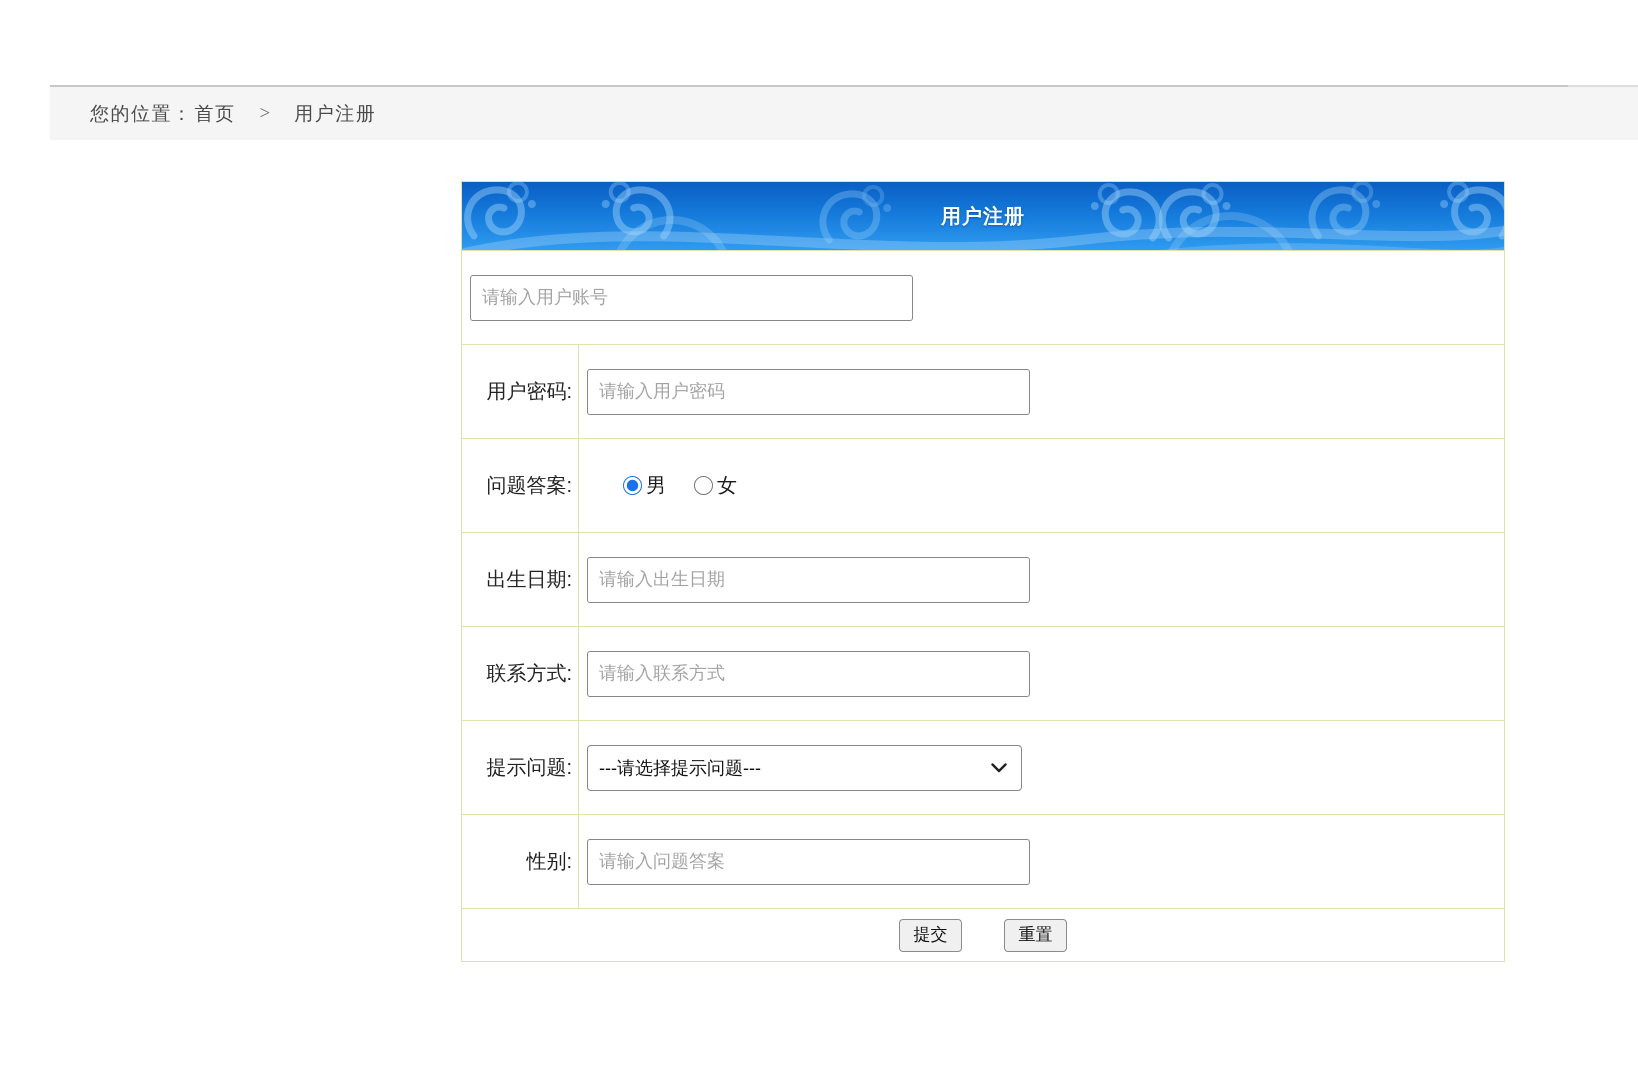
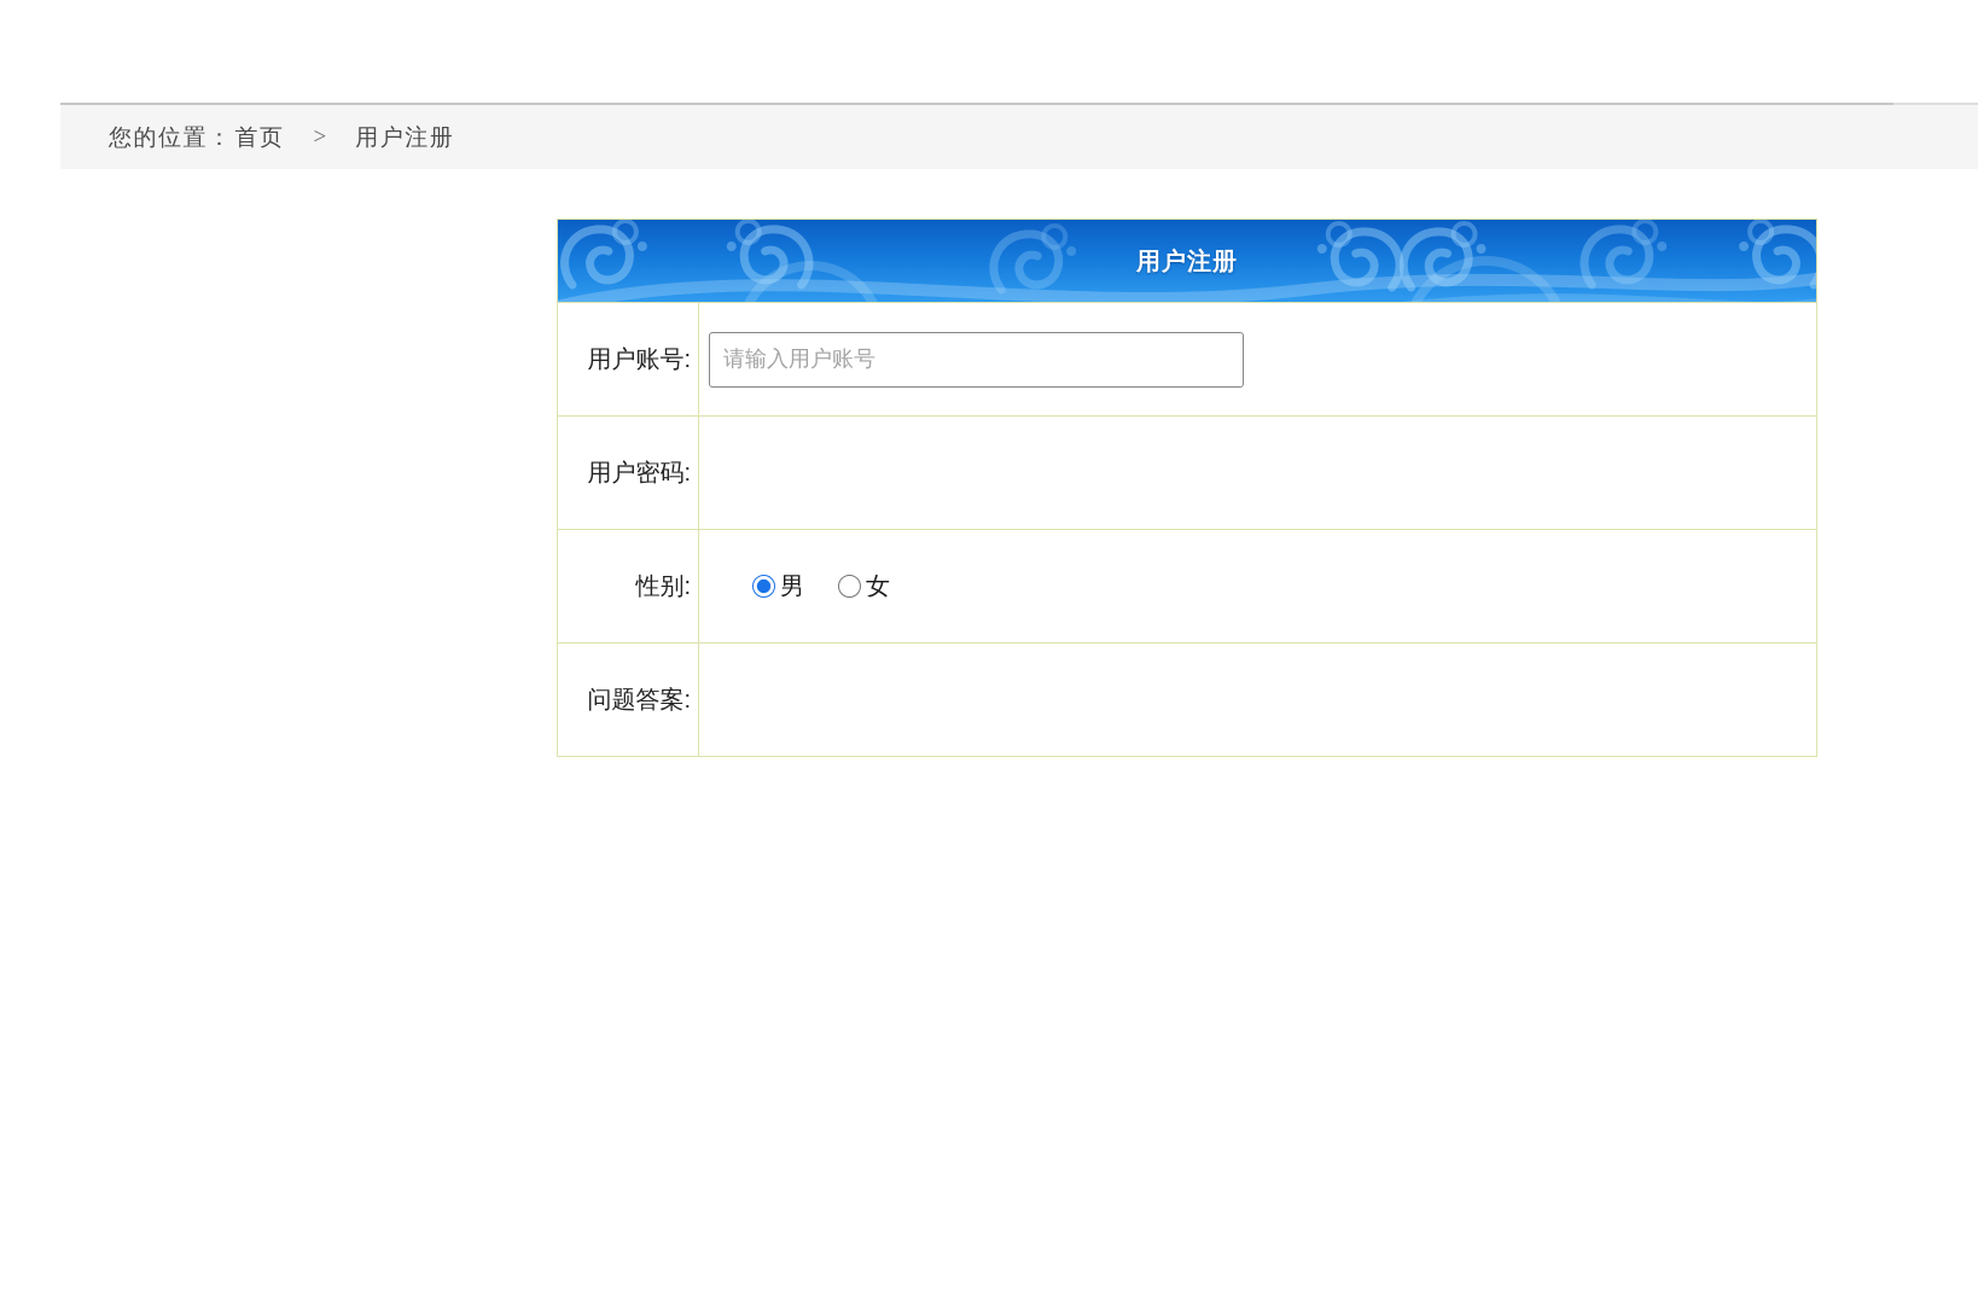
  您的位置：
  首页
  >
  用户注册
  用户注册
+ 用户账号:
  请输入用户账号
  用户密码:
- 请输入用户密码
- 问题答案:
+ 性别:
  男
  女
- 出生日期:
- 请输入出生日期
- 联系方式:
- 请输入联系方式
- 提示问题:
- ---请选择提示问题---
- 性别:
+ 问题答案:
- 请输入问题答案
- 提交
- 重置
